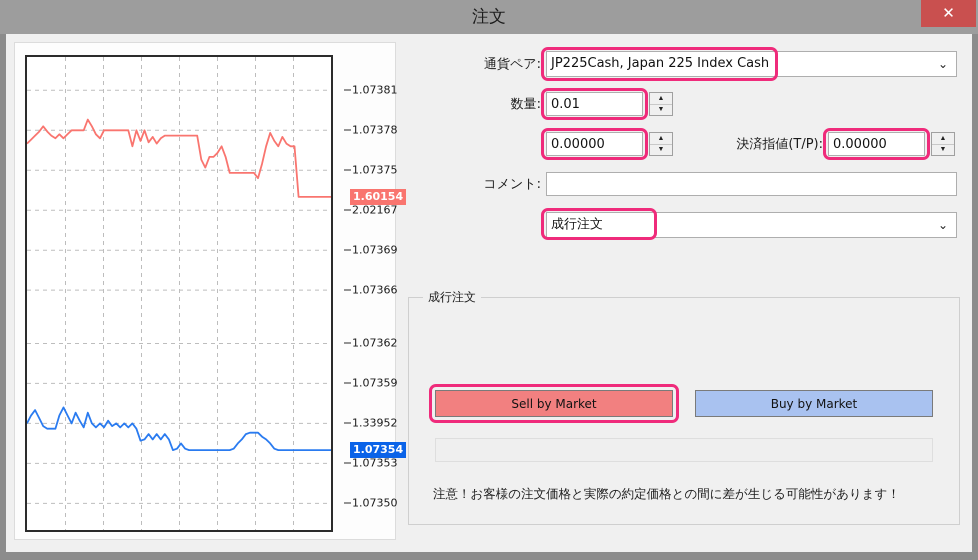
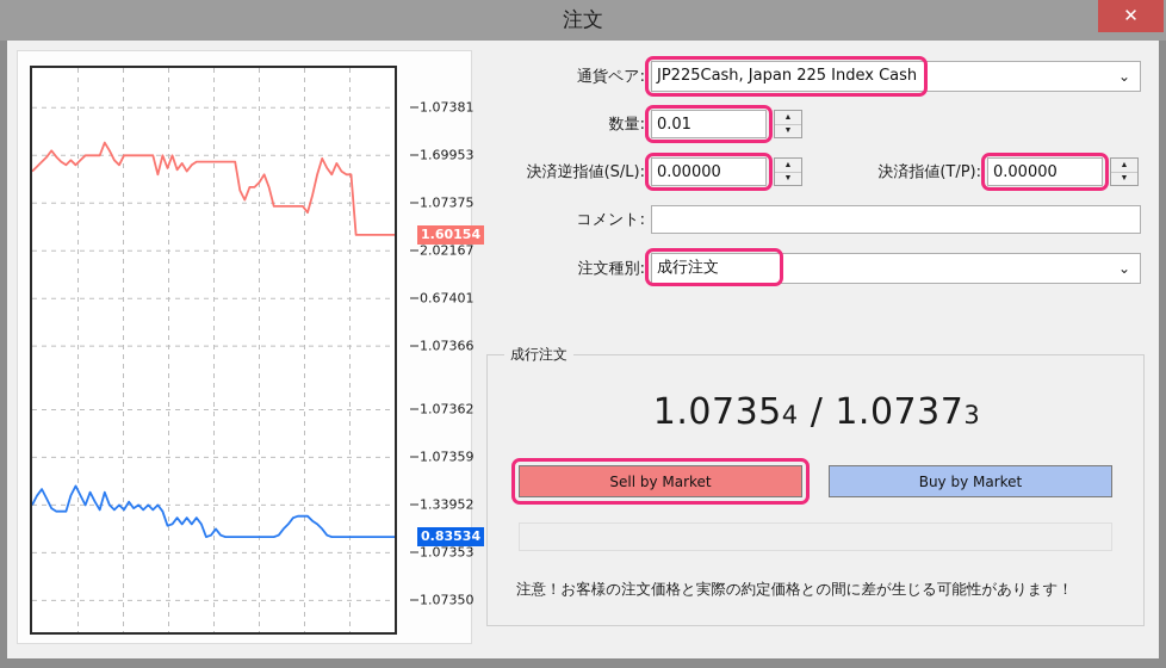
  注文
  ✕
  1.07381
- 1.07378
+ 1.69953
  1.07375
  2.02167
- 1.07369
+ 0.67401
  1.07366
  1.07362
  1.07359
  1.33952
  1.07353
  1.07350
  1.60154
- 1.07354
+ 0.83534
  通貨ペア:
  JP225Cash, Japan 225 Index Cash
  ⌄
  数量:
  0.01
+ 決済逆指値(S/L):
  0.00000
  決済指値(T/P):
  0.00000
  コメント:
+ 注文種別:
  成行注文
  ⌄
  成行注文
+ 1.07354 / 1.07373
  Sell by Market
  Buy by Market
  注意！お客様の注文価格と実際の約定価格との間に差が生じる可能性があります！
